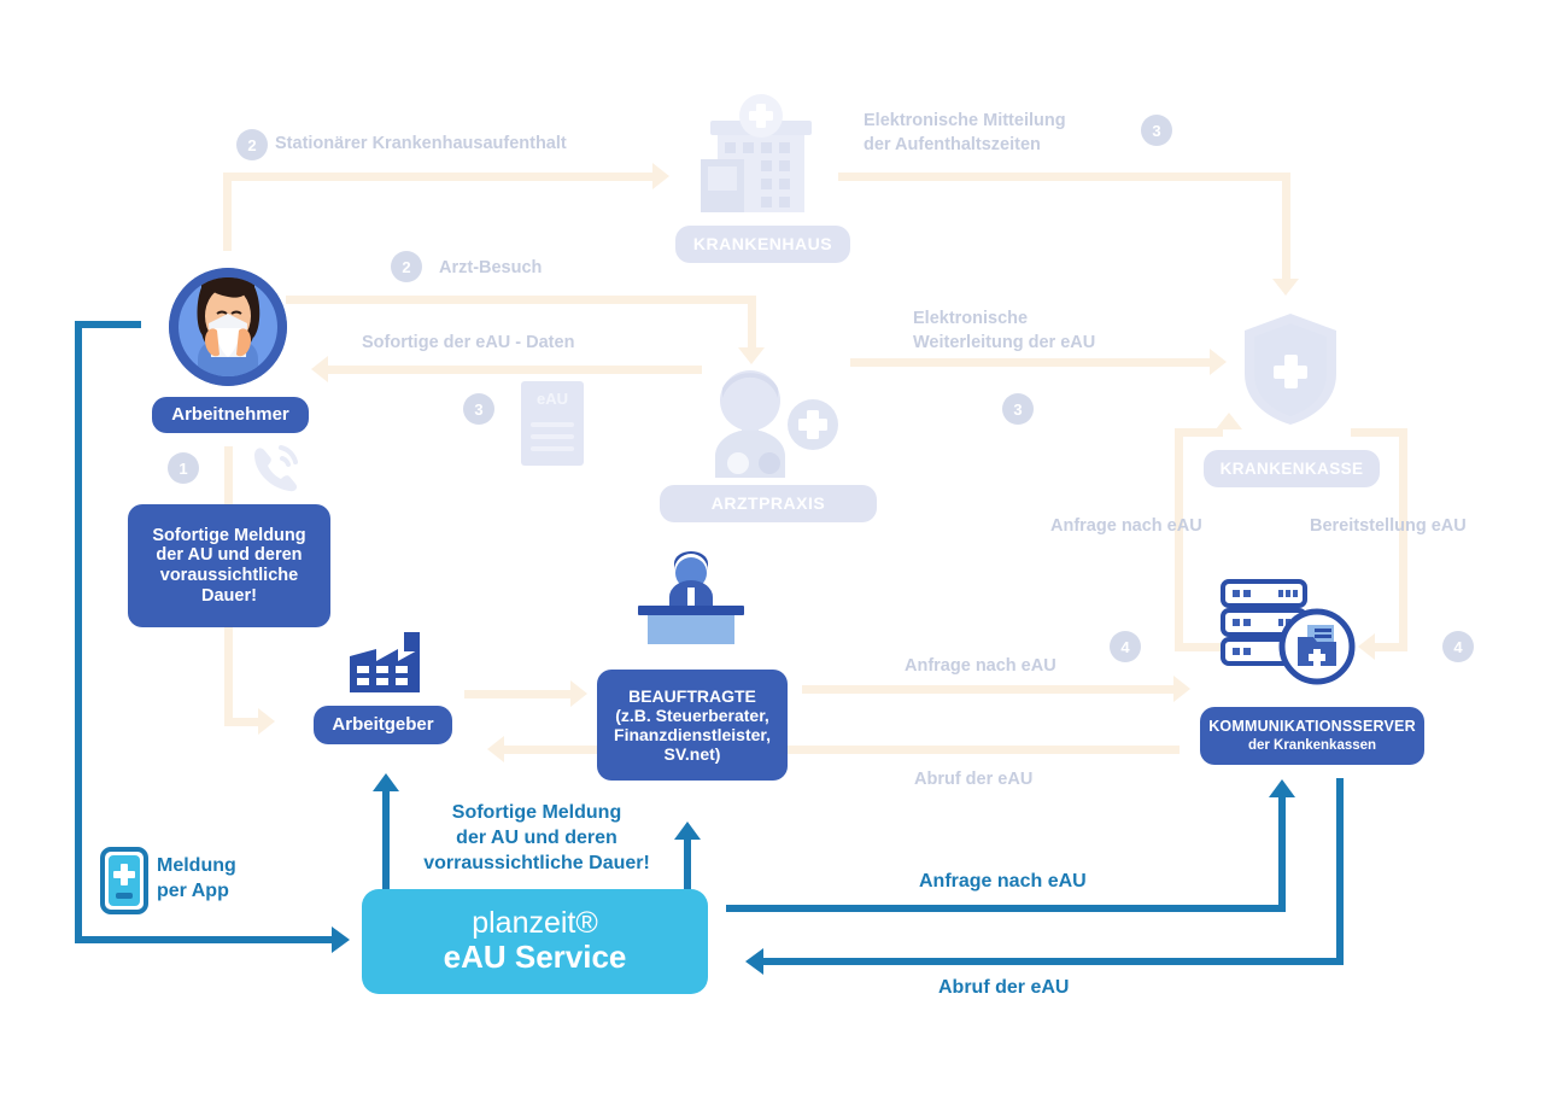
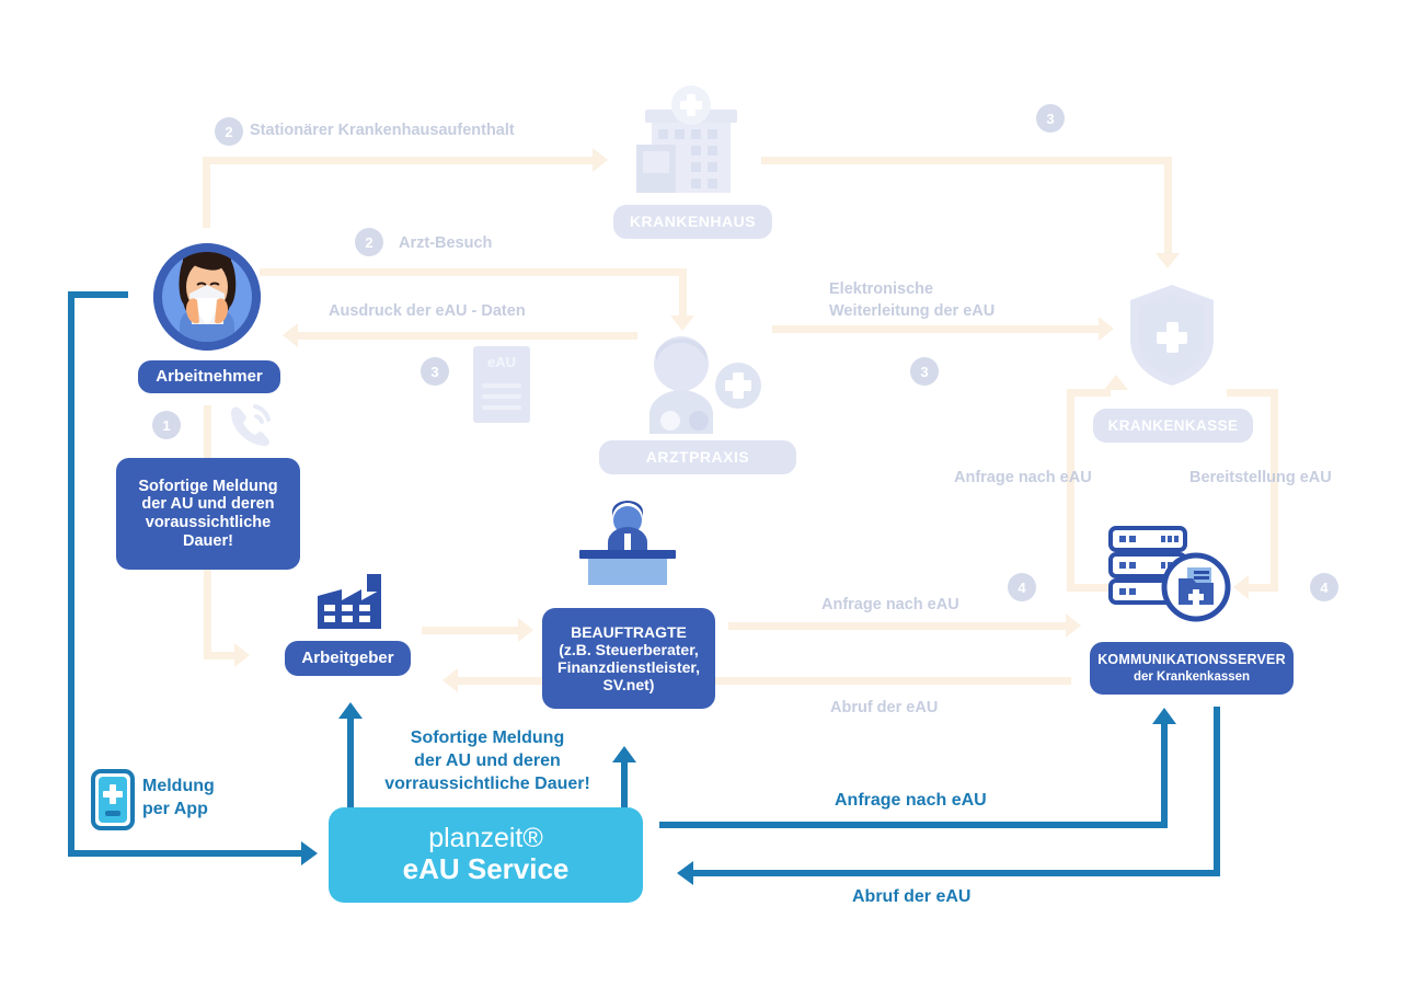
  KRANKENHAUS
  ARZTPRAXIS
  KRANKENKASSE
  Arbeitnehmer
  Arbeitgeber
  Sofortige Meldung
  der AU und deren
  voraussichtliche
  Dauer!
  BEAUFTRAGTE
  (z.B. Steuerberater,
  Finanzdienstleister,
  SV.net)
  KOMMUNIKATIONSSERVER
  der Krankenkassen
  planzeit®
  eAU Service
  2
  3
  2
  3
  3
  1
  4
  4
  Stationärer Krankenhausaufenthalt
- Elektronische Mitteilung
- der Aufenthaltszeiten
  Arzt-Besuch
- Sofortige der eAU - Daten
+ Ausdruck der eAU - Daten
  Elektronische
  Weiterleitung der eAU
  Anfrage nach eAU
  Bereitstellung eAU
  Anfrage nach eAU
  Abruf der eAU
  Meldung
  per App
  Sofortige Meldung
  der AU und deren
  vorraussichtliche Dauer!
  Anfrage nach eAU
  Abruf der eAU
